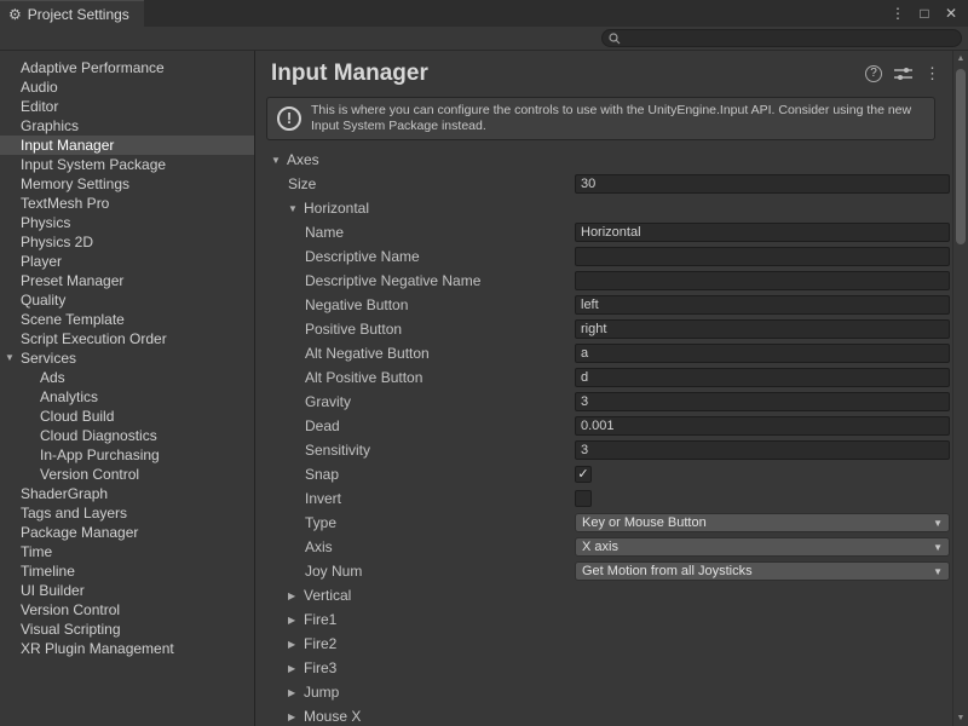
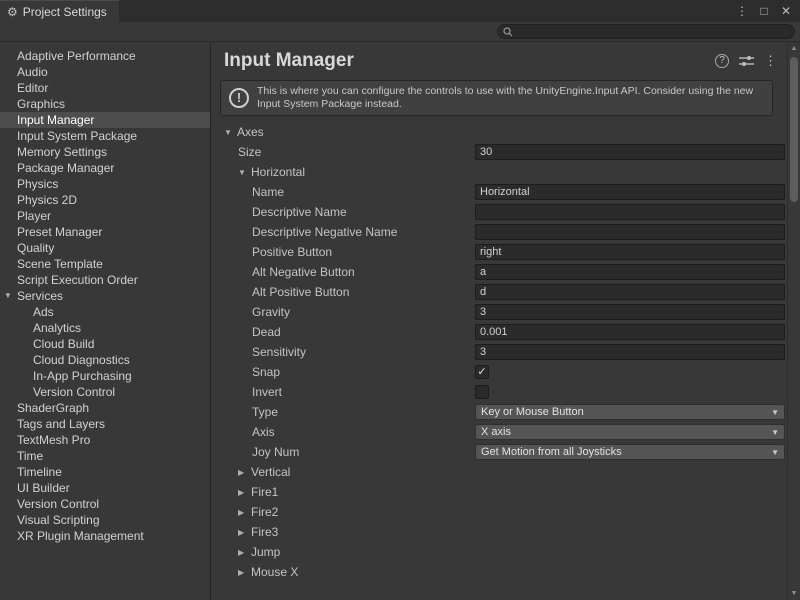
  ⚙
  Project Settings
  ⋮
  □
  ✕
  Adaptive Performance
  Audio
  Editor
  Graphics
  Input Manager
  Input System Package
  Memory Settings
- TextMesh Pro
+ Package Manager
  Physics
  Physics 2D
  Player
  Preset Manager
  Quality
  Scene Template
  Script Execution Order
  ▼
  Services
  Ads
  Analytics
  Cloud Build
  Cloud Diagnostics
  In-App Purchasing
  Version Control
  ShaderGraph
  Tags and Layers
- Package Manager
+ TextMesh Pro
  Time
  Timeline
  UI Builder
  Version Control
  Visual Scripting
  XR Plugin Management
  Input Manager
  ?
  ⋮
  !
  This is where you can configure the controls to use with the UnityEngine.Input API. Consider using the new Input System Package instead.
  ▼
  Axes
  Size
  30
  ▼
  Horizontal
  Name
  Horizontal
  Descriptive Name
  Descriptive Negative Name
- Negative Button
- left
  Positive Button
  right
  Alt Negative Button
  a
  Alt Positive Button
  d
  Gravity
  3
  Dead
  0.001
  Sensitivity
  3
  Snap
  ✓
  Invert
  Type
  Key or Mouse Button
  ▼
  Axis
  X axis
  ▼
  Joy Num
  Get Motion from all Joysticks
  ▼
  ▶
  Vertical
  ▶
  Fire1
  ▶
  Fire2
  ▶
  Fire3
  ▶
  Jump
  ▶
  Mouse X
